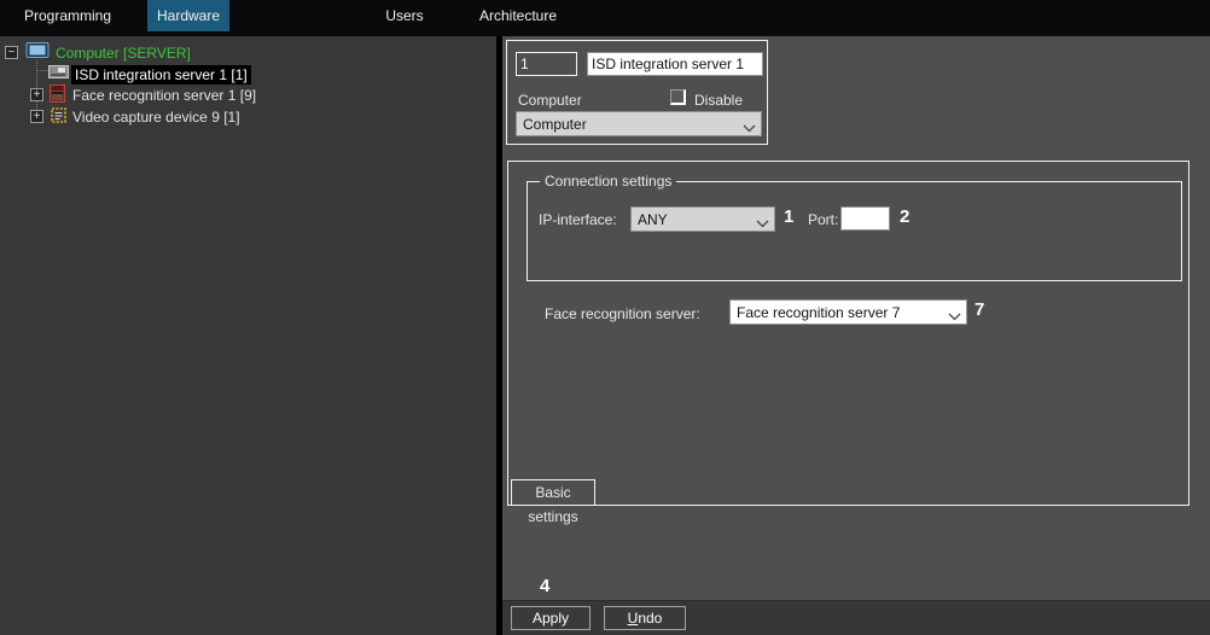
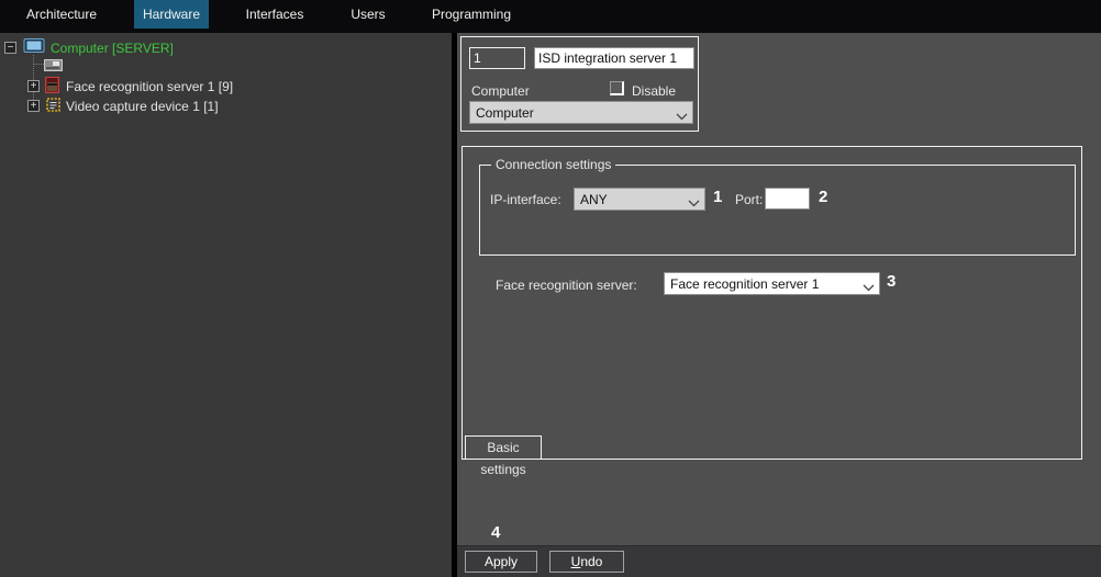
- Programming
+ Architecture
  Hardware
+ Interfaces
  Users
- Architecture
+ Programming
  −
  Computer [SERVER]
- ISD integration server 1 [1]
  +
  Face recognition server 1 [9]
  +
- Video capture device 9 [1]
+ Video capture device 1 [1]
  1
  ISD integration server 1
  Computer
  Disable
  Computer
  Connection settings
  IP-interface:
  ANY
  1
  Port:
  2
  Face recognition server:
- Face recognition server 7
+ Face recognition server 1
- 7
+ 3
  Basic settings
  4
  Apply
  Undo
